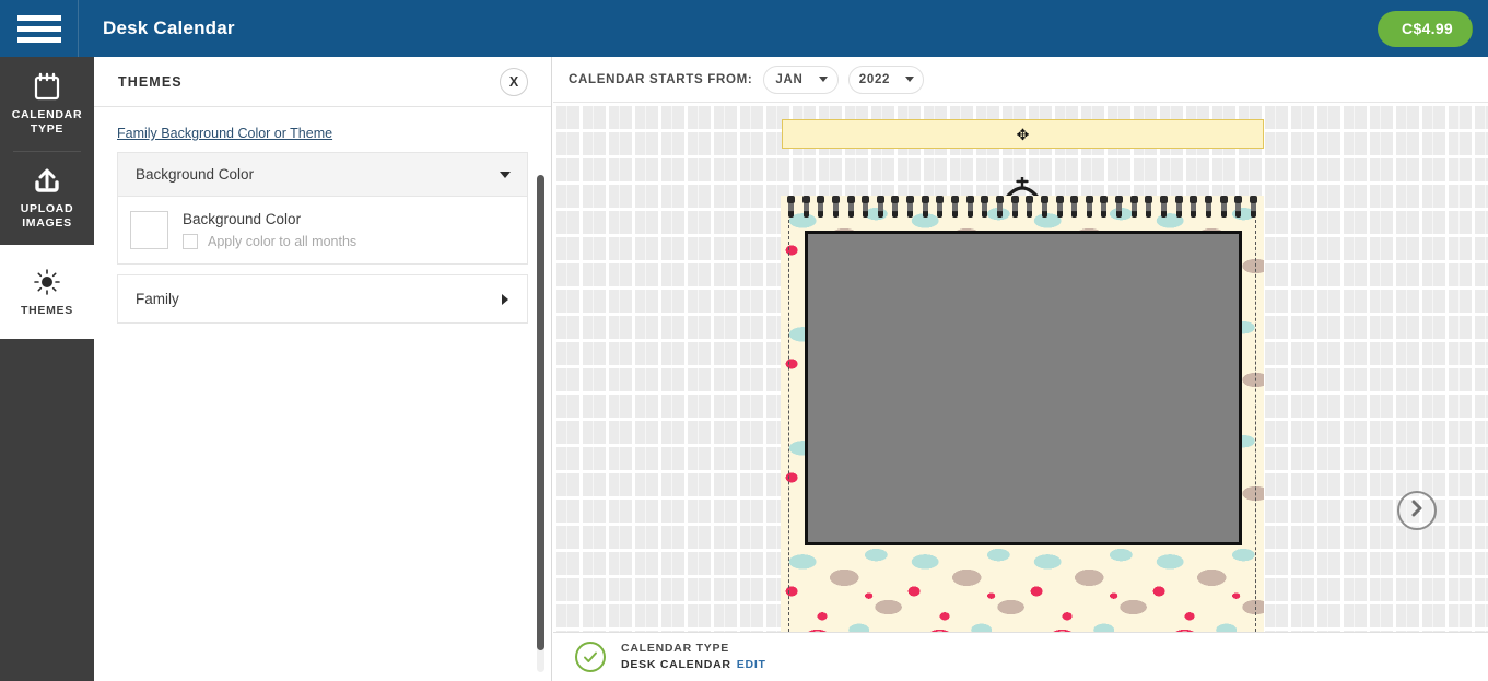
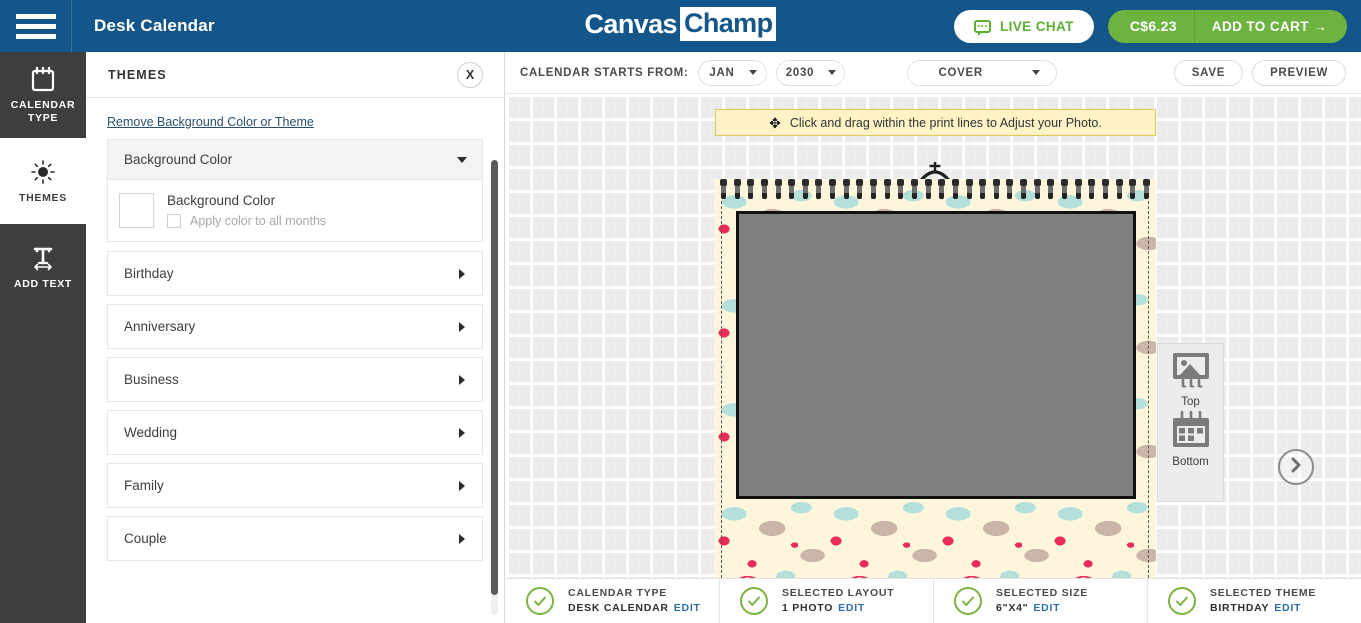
  Desk Calendar
+ Canvas
+ Champ
+ LIVE CHAT
- C$4.99
+ C$6.23
+ ADD TO CART →
  CALENDAR TYPE
- UPLOAD IMAGES
  THEMES
+ ADD TEXT
  THEMES
  X
- Family Background Color or Theme
+ Remove Background Color or Theme
  Background Color
  Background Color
  Apply color to all months
+ Birthday
+ Anniversary
+ Business
+ Wedding
  Family
+ Couple
  CALENDAR STARTS FROM:
  JAN
- 2022
+ 2030
+ COVER
+ SAVE
+ PREVIEW
  ✥
+ Click and drag within the print lines to Adjust your Photo.
+ Top
+ Bottom
  CALENDAR TYPE
  DESK CALENDAR EDIT
+ SELECTED LAYOUT
+ 1 PHOTO EDIT
+ SELECTED SIZE
+ 6"X4" EDIT
+ SELECTED THEME
+ BIRTHDAY EDIT
